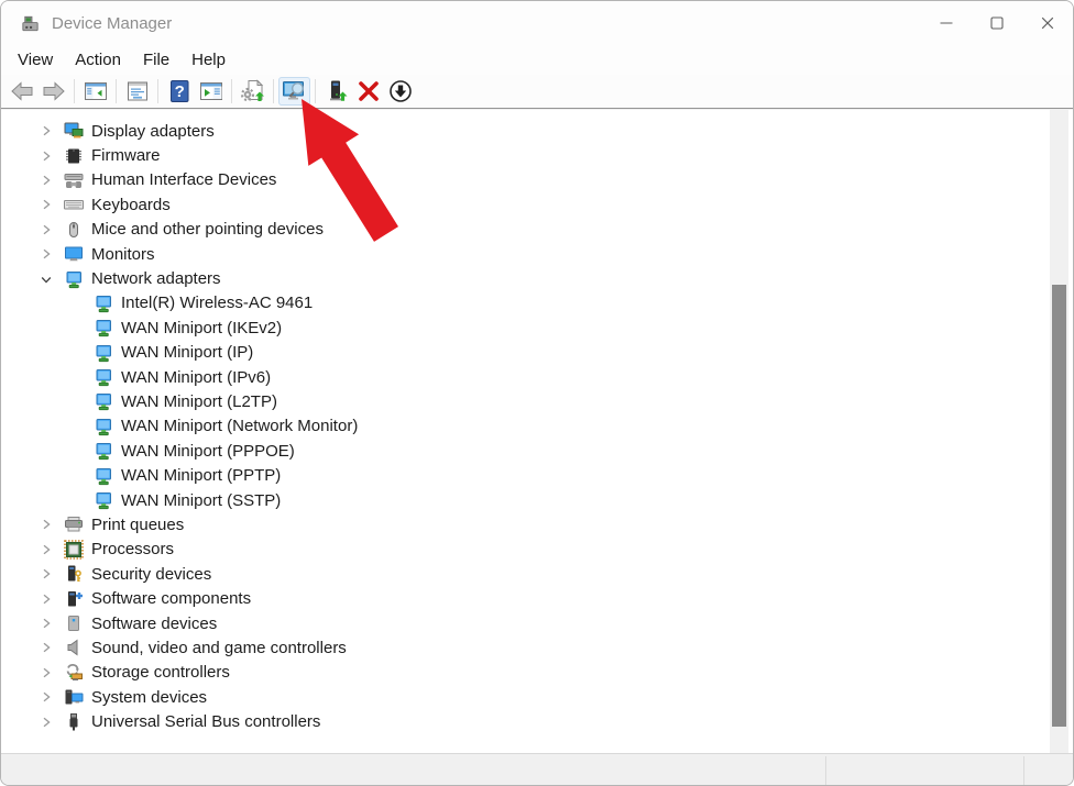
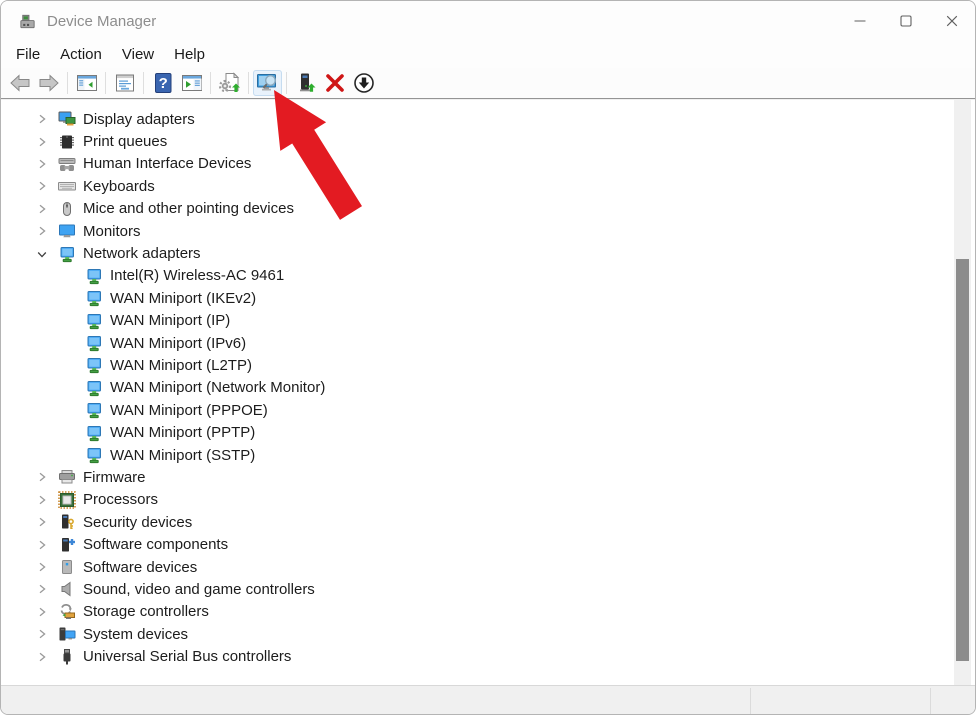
  Device Manager
- View
+ File
  Action
- File
+ View
  Help
  Display adapters
- Firmware
+ Print queues
  Human Interface Devices
  Keyboards
  Mice and other pointing devices
  Monitors
  Network adapters
  Intel(R) Wireless-AC 9461
  WAN Miniport (IKEv2)
  WAN Miniport (IP)
  WAN Miniport (IPv6)
  WAN Miniport (L2TP)
  WAN Miniport (Network Monitor)
  WAN Miniport (PPPOE)
  WAN Miniport (PPTP)
  WAN Miniport (SSTP)
- Print queues
+ Firmware
  Processors
  Security devices
  Software components
  Software devices
  Sound, video and game controllers
  Storage controllers
  System devices
  Universal Serial Bus controllers
